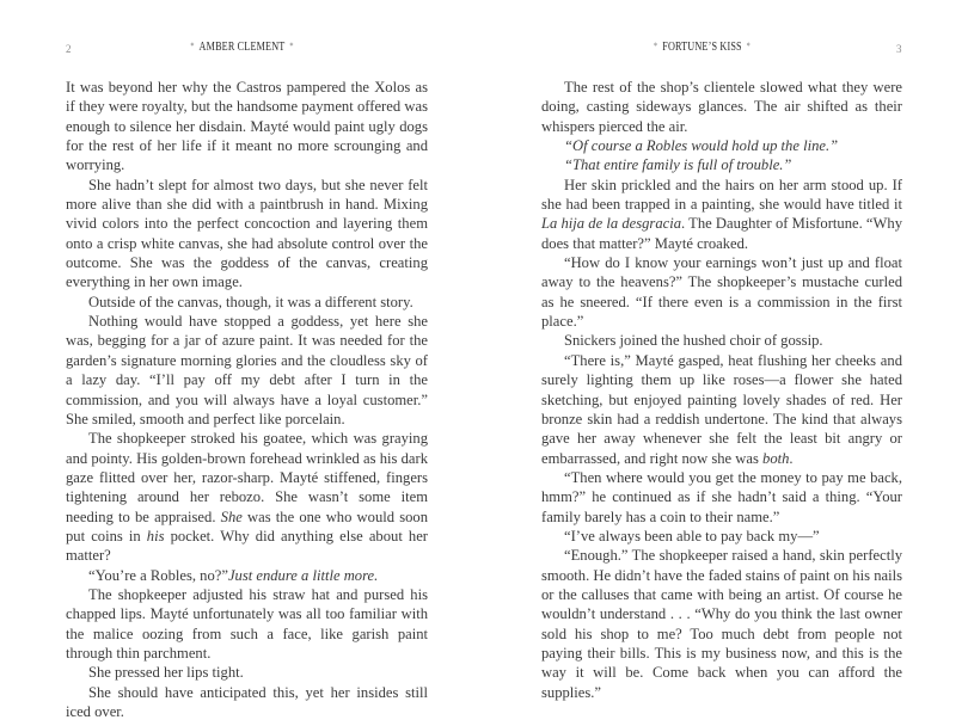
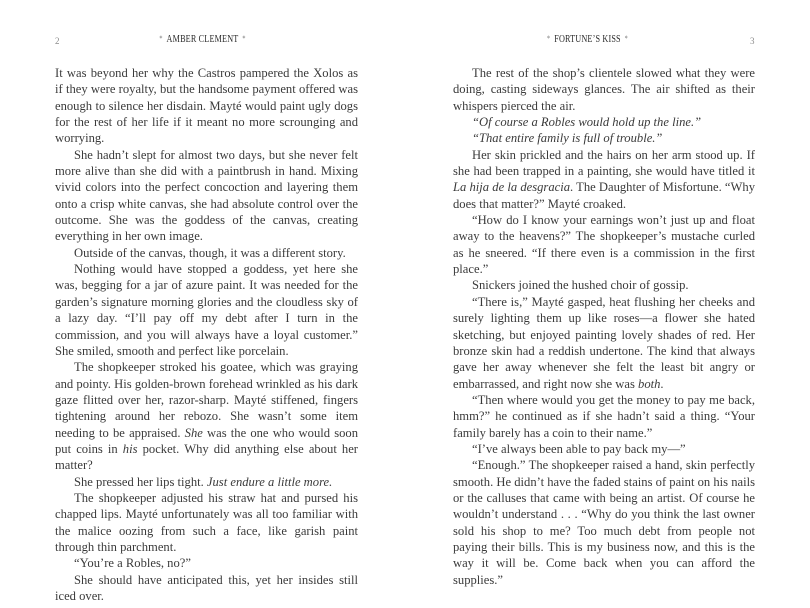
  2
  * AMBER CLEMENT *
  It was beyond her why the Castros pampered the Xolos as if they were royalty, but the handsome payment offered was enough to silence her disdain. Mayté would paint ugly dogs for the rest of her life if it meant no more scrounging and worrying.
  She hadn’t slept for almost two days, but she never felt more alive than she did with a paintbrush in hand. Mixing vivid colors into the perfect concoction and layering them onto a crisp white canvas, she had absolute control over the outcome. She was the goddess of the canvas, creating everything in her own image.
  Outside of the canvas, though, it was a different story.
  Nothing would have stopped a goddess, yet here she was, begging for a jar of azure paint. It was needed for the garden’s signature morning glories and the cloudless sky of a lazy day. “I’ll pay off my debt after I turn in the commission, and you will always have a loyal customer.” She smiled, smooth and perfect like porcelain.
  The shopkeeper stroked his goatee, which was graying and pointy. His golden-brown forehead wrinkled as his dark gaze flitted over her, razor-sharp. Mayté stiffened, fingers tighten­ing around her rebozo. She wasn’t some item needing to be appraised. She was the one who would soon put coins in his pocket. Why did anything else about her matter?
- “You’re a Robles, no?”Just endure a little more.
+ She pressed her lips tight. Just endure a little more.
  The shopkeeper adjusted his straw hat and pursed his chapped lips. Mayté unfortunately was all too familiar with the malice oozing from such a face, like garish paint through thin parchment.
- She pressed her lips tight.
+ “You’re a Robles, no?”
  She should have anticipated this, yet her insides still iced over.
  * FORTUNE’S KISS *
  3
  The rest of the shop’s clientele slowed what they were doing, casting sideways glances. The air shifted as their whispers pierced the air.
  “Of course a Robles would hold up the line.”
  “That entire family is full of trouble.”
  Her skin prickled and the hairs on her arm stood up. If she had been trapped in a painting, she would have titled it La hija de la desgracia. The Daughter of Misfortune. “Why does that matter?” Mayté croaked.
  “How do I know your earnings won’t just up and float away to the heavens?” The shopkeeper’s mustache curled as he sneered. “If there even is a commission in the first place.”
  Snickers joined the hushed choir of gossip.
  “There is,” Mayté gasped, heat flushing her cheeks and surely lighting them up like roses—a flower she hated sketch­ing, but enjoyed painting lovely shades of red. Her bronze skin had a reddish undertone. The kind that always gave her away whenever she felt the least bit angry or embarrassed, and right now she was both.
  “Then where would you get the money to pay me back, hmm?” he continued as if she hadn’t said a thing. “Your family barely has a coin to their name.”
  “I’ve always been able to pay back my—”
  “Enough.” The shopkeeper raised a hand, skin perfectly smooth. He didn’t have the faded stains of paint on his nails or the calluses that came with being an artist. Of course he wouldn’t understand . . . “Why do you think the last owner sold his shop to me? Too much debt from people not paying their bills. This is my business now, and this is the way it will be. Come back when you can afford the supplies.”
